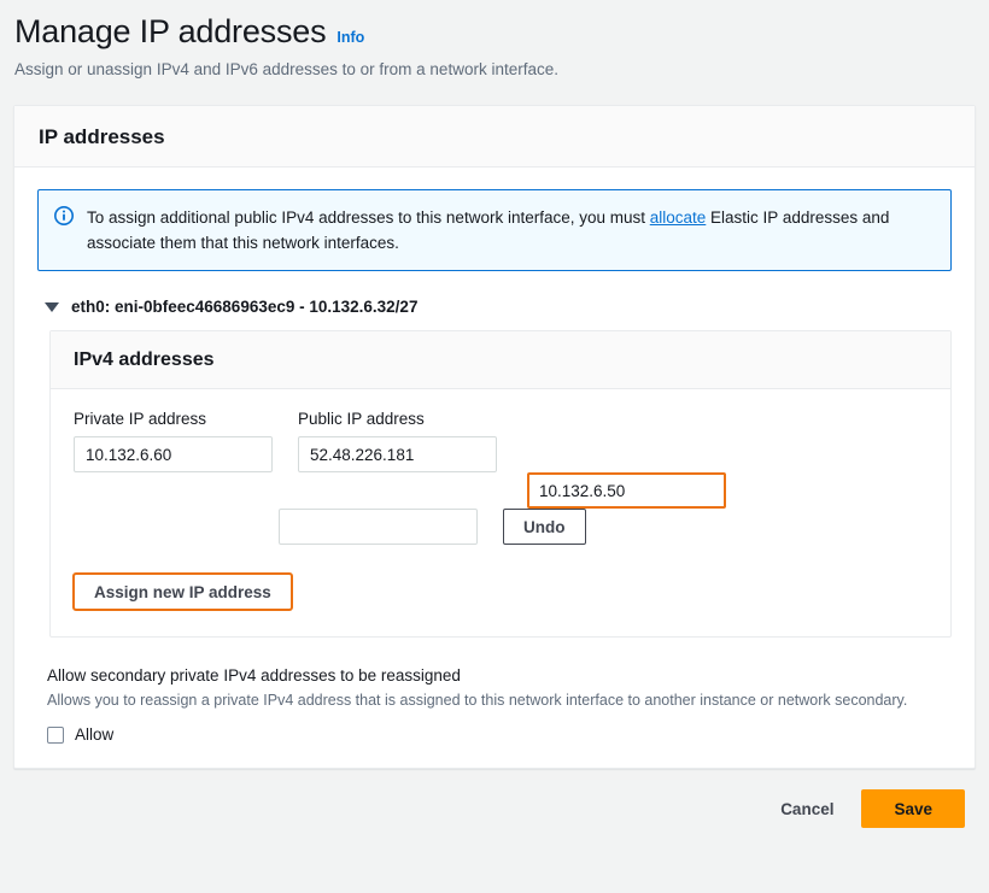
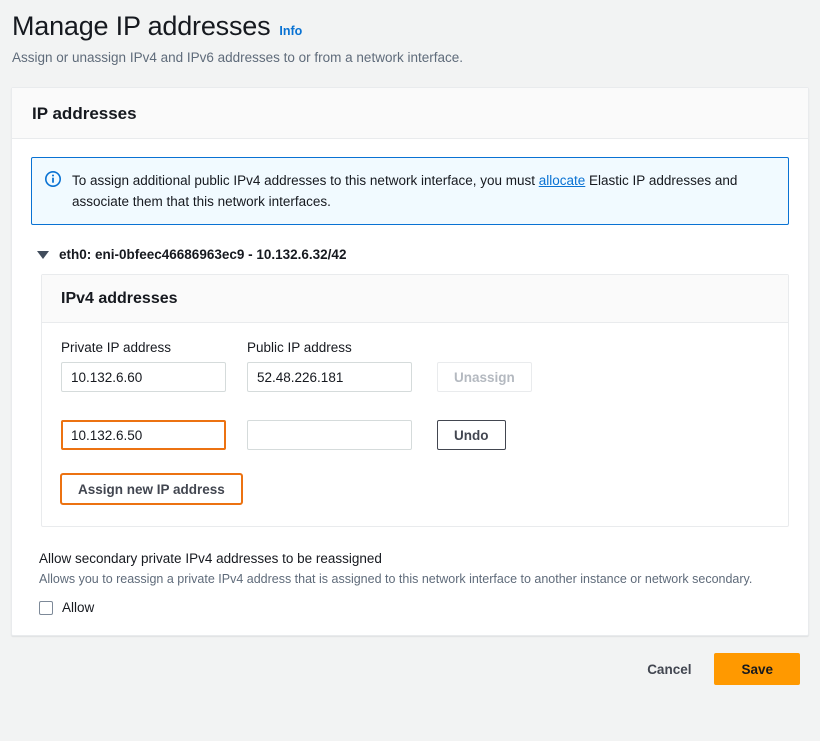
  Manage IP addresses
  Info
  Assign or unassign IPv4 and IPv6 addresses to or from a network interface.
  IP addresses
  To assign additional public IPv4 addresses to this network interface, you must allocate Elastic IP addresses and associate them that this network interfaces.
- eth0: eni-0bfeec46686963ec9 - 10.132.6.32/27
+ eth0: eni-0bfeec46686963ec9 - 10.132.6.32/42
  IPv4 addresses
  Private IP address
  Public IP address
  10.132.6.60
  52.48.226.181
+ Unassign
  10.132.6.50
  Undo
  Assign new IP address
  Allow secondary private IPv4 addresses to be reassigned
  Allows you to reassign a private IPv4 address that is assigned to this network interface to another instance or network secondary.
  Allow
  Cancel
  Save
